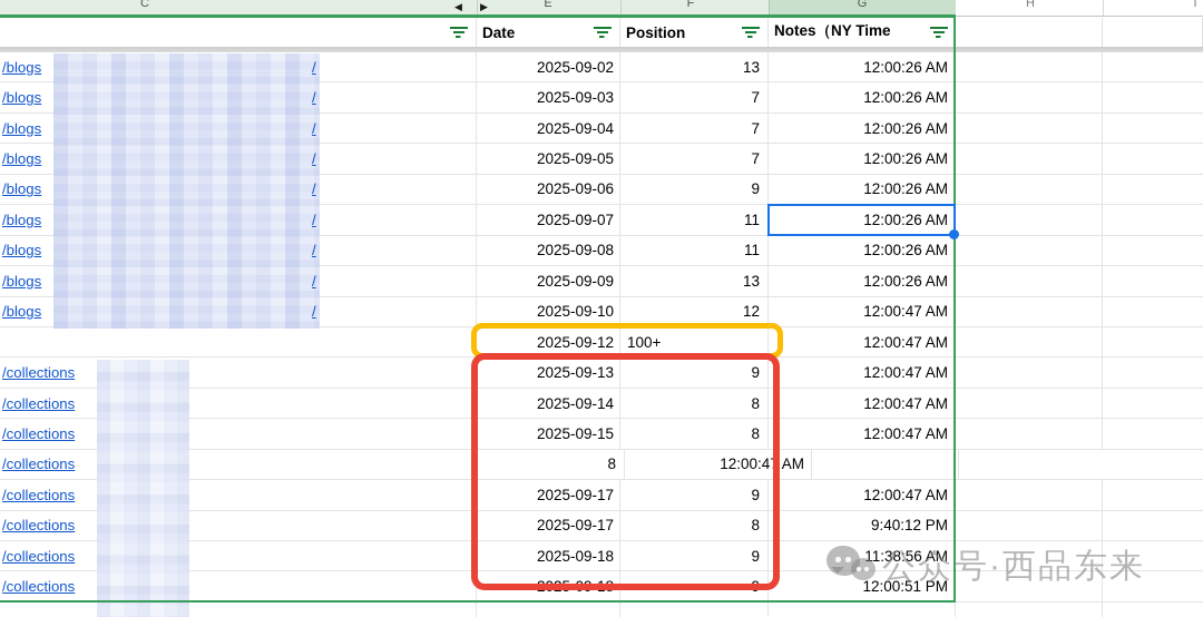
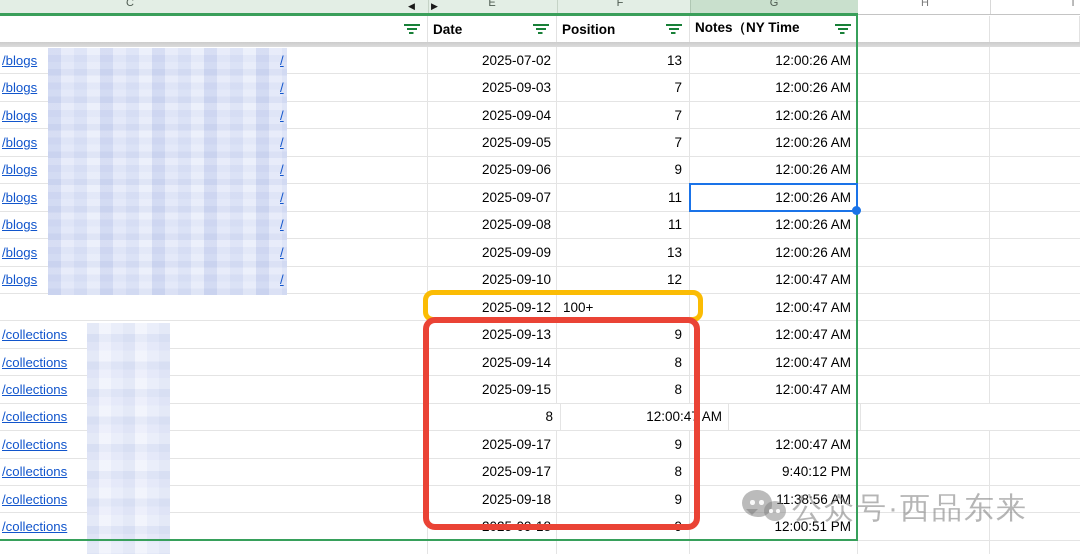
  C
  E
  F
  G
  H
  I
  ◀
  ▶
  Date
  Position
  Notes（NY Time
  /blogs
  /
- 2025-09-02
+ 2025-07-02
  13
  12:00:26 AM
  /blogs
  /
  2025-09-03
  7
  12:00:26 AM
  /blogs
  /
  2025-09-04
  7
  12:00:26 AM
  /blogs
  /
  2025-09-05
  7
  12:00:26 AM
  /blogs
  /
  2025-09-06
  9
  12:00:26 AM
  /blogs
  /
  2025-09-07
  11
  12:00:26 AM
  /blogs
  /
  2025-09-08
  11
  12:00:26 AM
  /blogs
  /
  2025-09-09
  13
  12:00:26 AM
  /blogs
  /
  2025-09-10
  12
  12:00:47 AM
  2025-09-12
  100+
  12:00:47 AM
  /collections
  2025-09-13
  9
  12:00:47 AM
  /collections
  2025-09-14
  8
  12:00:47 AM
  /collections
  2025-09-15
  8
  12:00:47 AM
  /collections
  8
  12:00:47 AM
  /collections
  2025-09-17
  9
  12:00:47 AM
  /collections
  2025-09-17
  8
  9:40:12 PM
  /collections
  2025-09-18
  9
  11:38:56 AM
  /collections
  2025-09-18
  9
  12:00:51 PM
  公众号·西品东来
